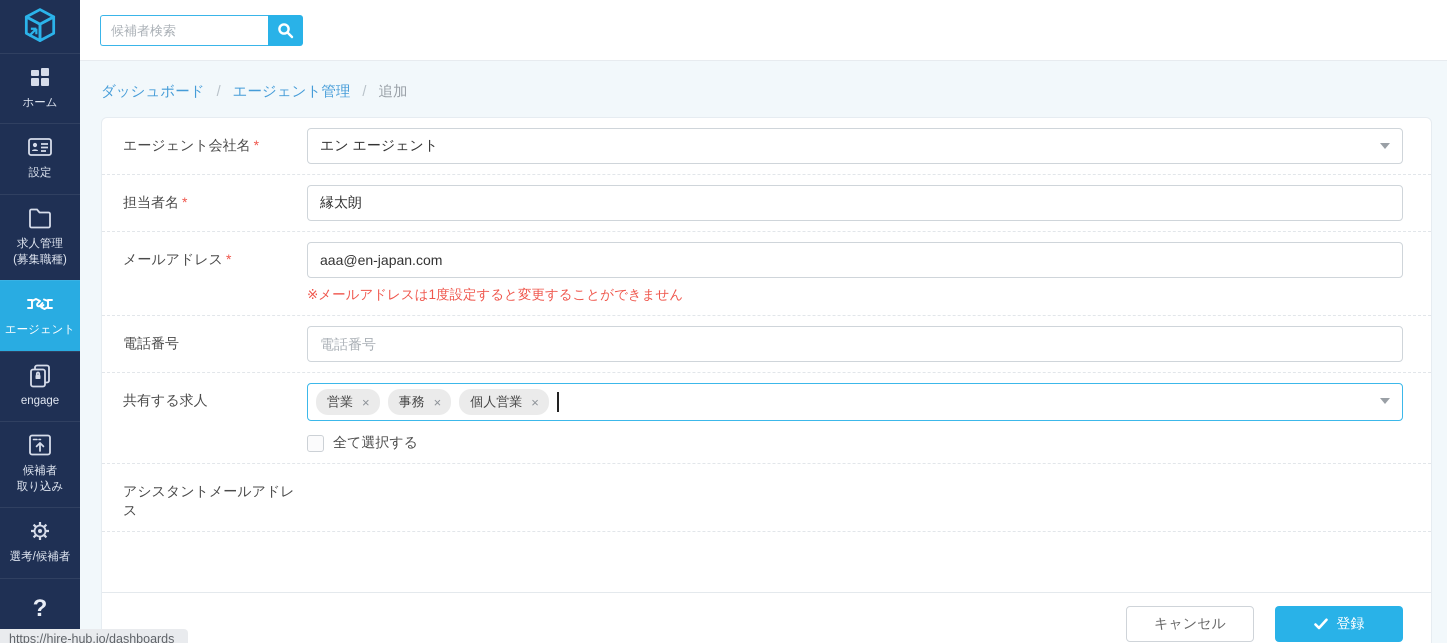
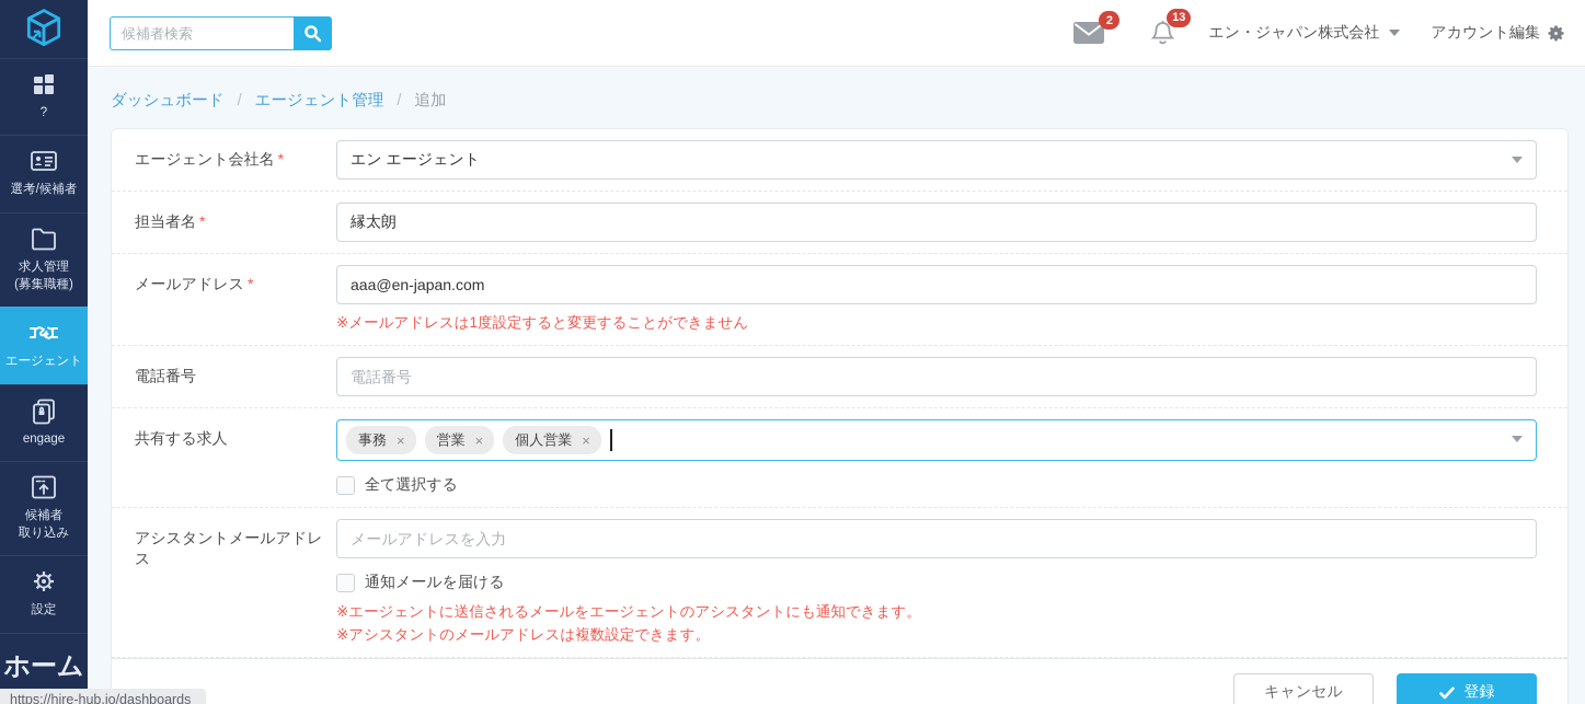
- ホーム
+ ?
- 設定
+ 選考/候補者
  求人管理
  (募集職種)
  エージェント
  engage
  候補者
  取り込み
- 選考/候補者
+ 設定
- ?
+ ホーム
  候補者検索
+ 2
+ 13
+ エン・ジャパン株式会社
+ アカウント編集
  ダッシュボード / エージェント管理 / 追加
  エージェント会社名 *
  エン エージェント
  担当者名 *
  縁太朗
  メールアドレス *
  aaa@en-japan.com
  ※メールアドレスは1度設定すると変更することができません
  電話番号
  電話番号
  共有する求人
- 営業
+ 事務
  ×
- 事務
+ 営業
  ×
  個人営業
  ×
  全て選択する
  アシスタントメールアドレス
+ メールアドレスを入力
+ 通知メールを届ける
+ ※エージェントに送信されるメールをエージェントのアシスタントにも通知できます。
+ ※アシスタントのメールアドレスは複数設定できます。
  キャンセル
  登録
  https://hire-hub.io/dashboards
